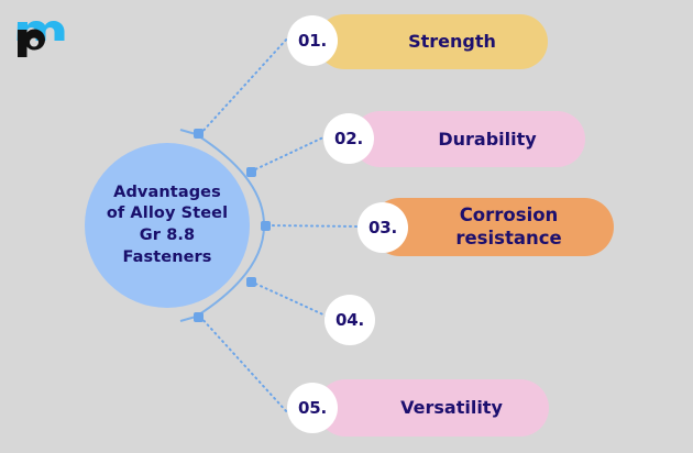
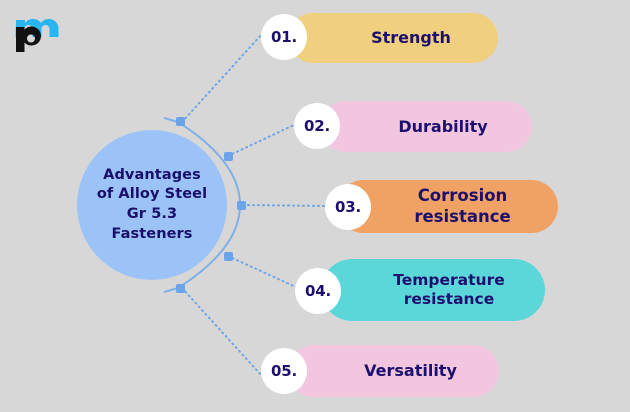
  Advantages
  of Alloy Steel
- Gr 8.8
+ Gr 5.3
  Fasteners
  Strength
  01.
  Durability
  02.
  Corrosion resistance
  03.
+ Temperature
+ resistance
  04.
  Versatility
  05.
